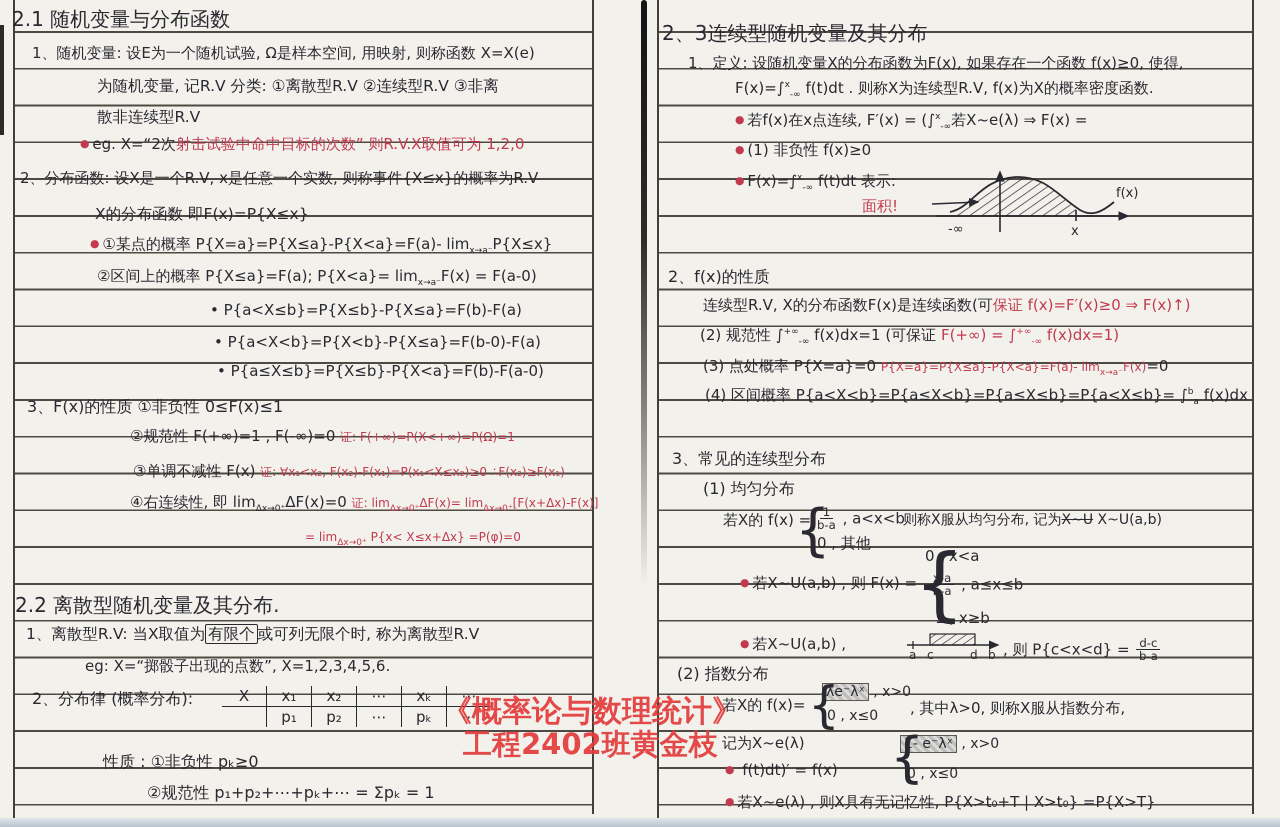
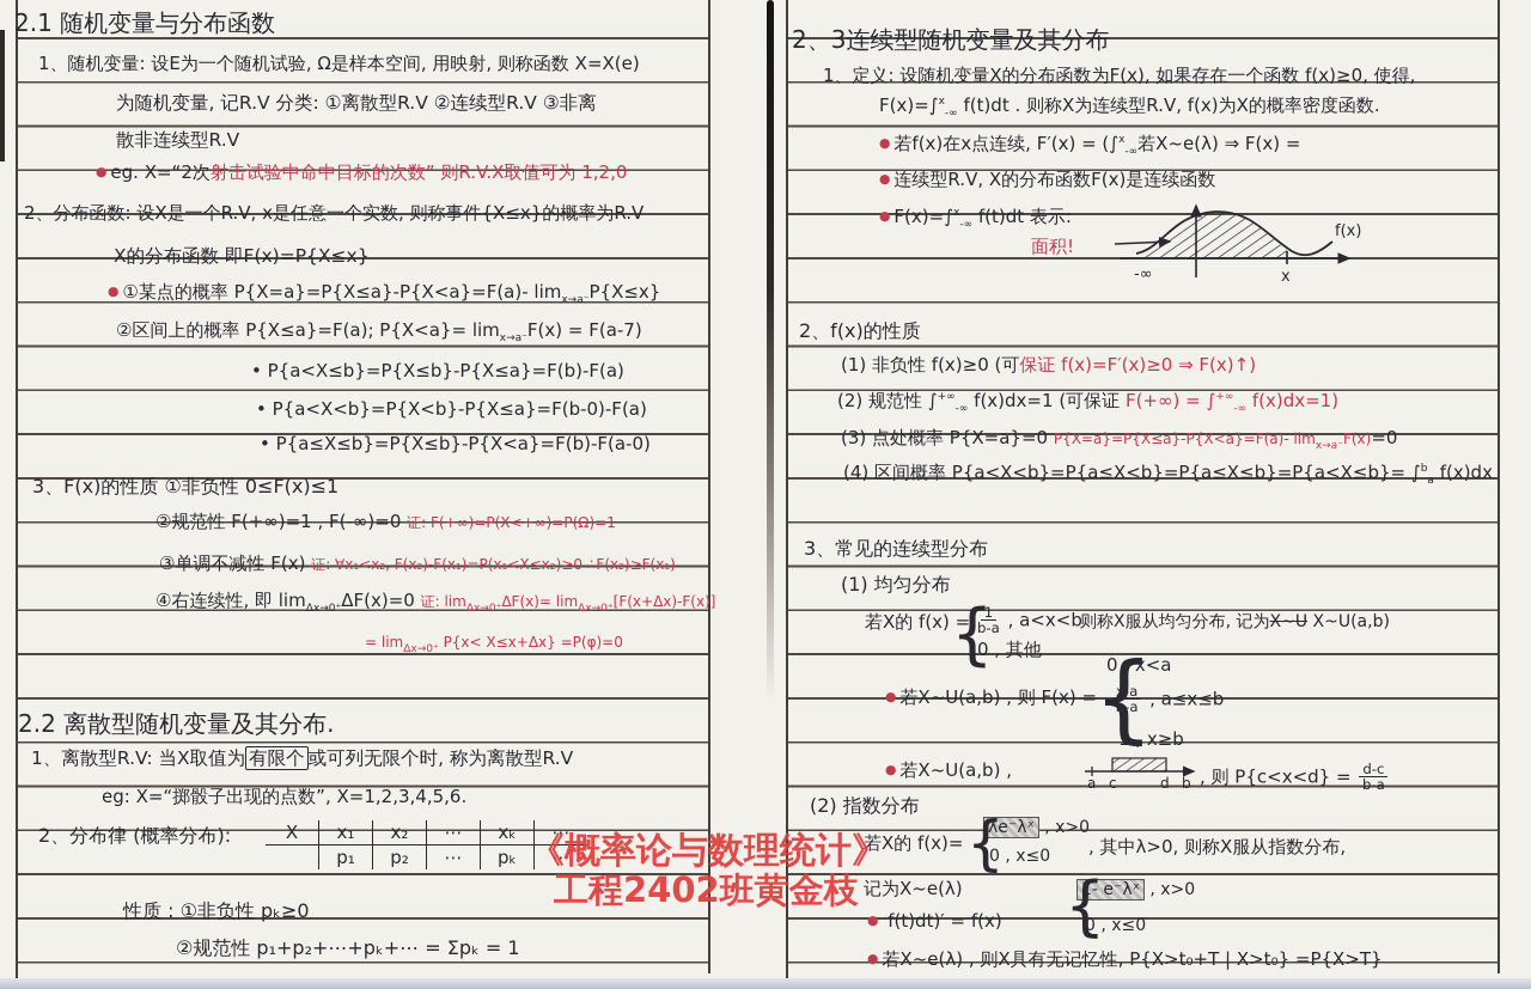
  2.1 随机变量与分布函数
  1、随机变量: 设E为一个随机试验, Ω是样本空间, 用映射, 则称函数 X=X(e)
  为随机变量, 记R.V 分类: ①离散型R.V ②连续型R.V ③非离
  散非连续型R.V
  ● eg. X=“2次射击试验中命中目标的次数” 则R.V.X取值可为 1,2,0
  2、分布函数: 设X是一个R.V, x是任意一个实数, 则称事件{X≤x}的概率为R.V
  X的分布函数 即F(x)=P{X≤x}
  ● ①某点的概率 P{X=a}=P{X≤a}-P{X<a}=F(a)- limx→a⁻P{X≤x}
- ②区间上的概率 P{X≤a}=F(a); P{X<a}= limx→a⁻F(x) = F(a-0)
+ ②区间上的概率 P{X≤a}=F(a); P{X<a}= limx→a⁻F(x) = F(a-7)
  • P{a<X≤b}=P{X≤b}-P{X≤a}=F(b)-F(a)
  • P{a<X<b}=P{X<b}-P{X≤a}=F(b-0)-F(a)
  • P{a≤X≤b}=P{X≤b}-P{X<a}=F(b)-F(a-0)
  3、F(x)的性质 ①非负性 0≤F(x)≤1
  ②规范性 F(+∞)=1 , F(-∞)=0 证: F(+∞)=P(X<+∞)=P(Ω)=1
  ③单调不减性 F(x) 证: ∀x₁<x₂, F(x₂)-F(x₁)=P(x₁<X≤x₂)≥0 ∴F(x₂)≥F(x₁)
  ④右连续性, 即 limΔx→0⁺ΔF(x)=0 证: limΔx→0⁺ΔF(x)= limΔx→0⁺[F(x+Δx)-F(x)]
  = limΔx→0⁺ P{x< X≤x+Δx} =P(φ)=0
  2.2 离散型随机变量及其分布.
  1、离散型R.V: 当X取值为 有限个 或可列无限个时, 称为离散型R.V
  eg: X=“掷骰子出现的点数”, X=1,2,3,4,5,6.
  2、分布律 (概率分布):
  性质 : ①非负性 pₖ≥0
  ②规范性 p₁+p₂+⋯+pₖ+⋯ = Σpₖ = 1
  2、3连续型随机变量及其分布
  1、定义: 设随机变量X的分布函数为F(x), 如果存在一个函数 f(x)≥0, 使得,
  F(x)=∫x-∞ f(t)dt . 则称X为连续型R.V, f(x)为X的概率密度函数.
  ● 若f(x)在x点连续, F′(x) = (∫x-∞若X~e(λ) ⇒ F(x) =
- ● (1) 非负性 f(x)≥0
+ ● 连续型R.V, X的分布函数F(x)是连续函数
  ● F(x)=∫x-∞ f(t)dt 表示:
  面积!
  2、f(x)的性质
- 连续型R.V, X的分布函数F(x)是连续函数(可保证 f(x)=F′(x)≥0 ⇒ F(x)↑)
+ (1) 非负性 f(x)≥0 (可保证 f(x)=F′(x)≥0 ⇒ F(x)↑)
  (2) 规范性 ∫+∞-∞ f(x)dx=1 (可保证 F(+∞) = ∫+∞-∞ f(x)dx=1)
  (3) 点处概率 P{X=a}=0 P{X=a}=P{X≤a}-P{X<a}=F(a)- limx→a⁻F(x)=0
  (4) 区间概率 P{a<X<b}=P{a≤X<b}=P{a≤X≤b}=P{a<X≤b}= ∫ba f(x)dx
  3、常见的连续型分布
  (1) 均匀分布
  若X的 f(x) =
  1
  b-a
  , a<x<b
  0 , 其他
  则称X服从均匀分布, 记为X~U X~U(a,b)
  0 , x<a
  ● 若X~U(a,b) , 则 F(x) =
  x-a
  b-a
  , a≤x≤b
  1 , x≥b
  ● 若X~U(a,b) ,
  , 则 P{c<x<d} =
  d-c
  b-a
  (2) 指数分布
  若X的 f(x)=
  λe⁻λˣ , x>0
  0 , x≤0
  , 其中λ>0, 则称X服从指数分布,
  记为X~e(λ)
  1- e⁻λˣ , x>0
  ● f(t)dt)′ = f(x)
  0 , x≤0
  ● 若X~e(λ) , 则X具有无记忆性, P{X>t₀+T | X>t₀} =P{X>T}
  {
  {
  {
  {
  X	x₁	x₂	⋯	xₖ	⋯
  	p₁	p₂	⋯	pₖ	⋯
  -∞
  x
  f(x)
  a
  c
  d
  b
  《概率论与数理统计》
  工程2402班黄金枝
